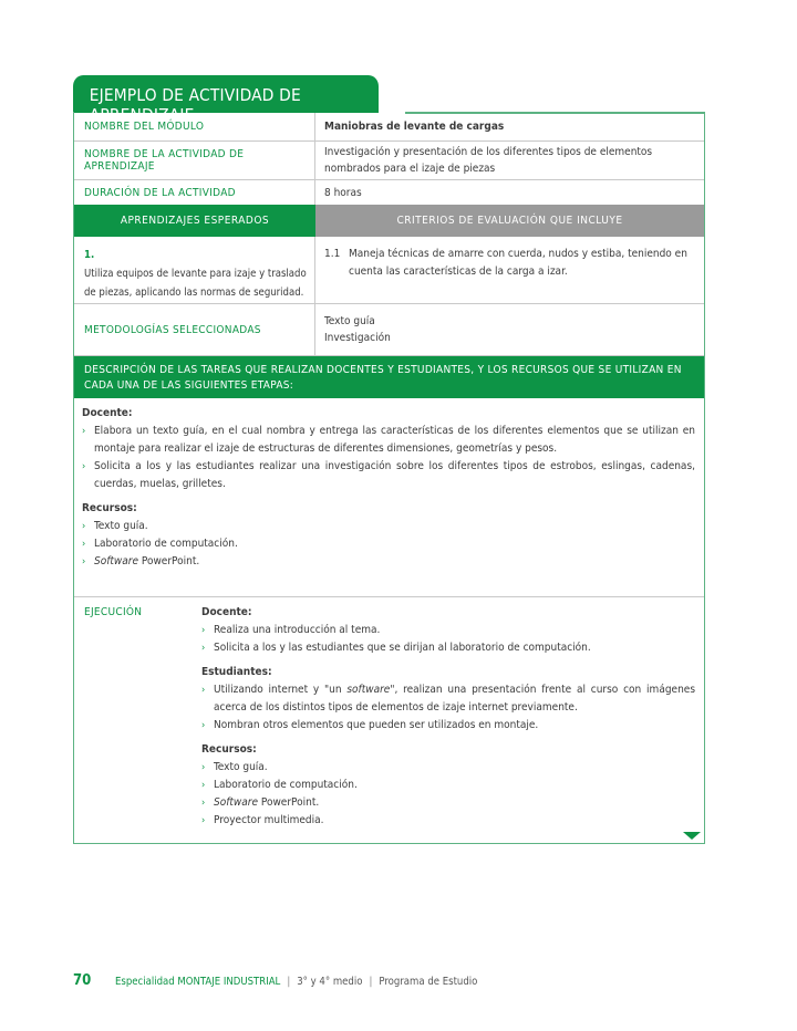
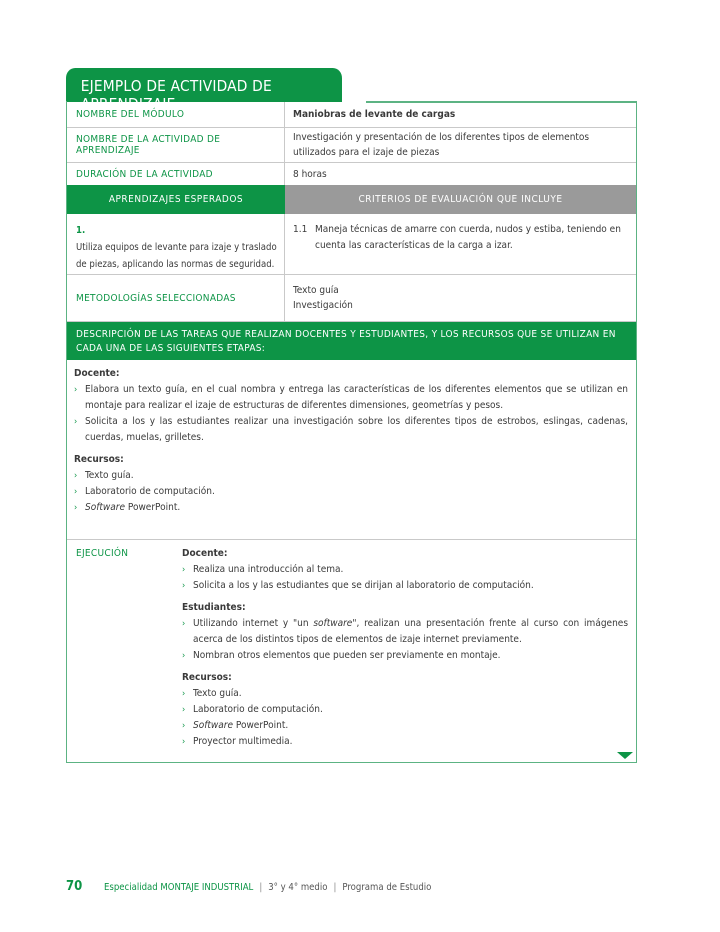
  EJEMPLO DE ACTIVIDAD DE APRENDIZAJE
  NOMBRE DEL MÓDULO
  Maniobras de levante de cargas
  NOMBRE DE LA ACTIVIDAD DE APRENDIZAJE
  Investigación y presentación de los diferentes tipos de elementos
- nombrados para el izaje de piezas
+ utilizados para el izaje de piezas
  DURACIÓN DE LA ACTIVIDAD
  8 horas
  APRENDIZAJES ESPERADOS
  CRITERIOS DE EVALUACIÓN QUE INCLUYE
  1.
  Utiliza equipos de levante para izaje y traslado
  de piezas, aplicando las normas de seguridad.
  1.1
  Maneja técnicas de amarre con cuerda, nudos y estiba, teniendo en cuenta las características de la carga a izar.
  METODOLOGÍAS SELECCIONADAS
  Texto guía
  Investigación
  DESCRIPCIÓN DE LAS TAREAS QUE REALIZAN DOCENTES Y ESTUDIANTES, Y LOS RECURSOS QUE SE UTILIZAN EN CADA UNA DE LAS SIGUIENTES ETAPAS:
  Docente:
  ›
  Elabora un texto guía, en el cual nombra y entrega las características de los diferentes elementos que se utilizan en montaje para realizar el izaje de estructuras de diferentes dimensiones, geometrías y pesos.
  ›
  Solicita a los y las estudiantes realizar una investigación sobre los diferentes tipos de estrobos, eslingas, cadenas, cuerdas, muelas, grilletes.
  Recursos:
  ›
  Texto guía.
  ›
  Laboratorio de computación.
  ›
  Software PowerPoint.
  EJECUCIÓN
  Docente:
  ›
  Realiza una introducción al tema.
  ›
  Solicita a los y las estudiantes que se dirijan al laboratorio de computación.
  Estudiantes:
  ›
  Utilizando internet y "un software", realizan una presentación frente al curso con imágenes acerca de los distintos tipos de elementos de izaje internet previamente.
  ›
- Nombran otros elementos que pueden ser utilizados en montaje.
+ Nombran otros elementos que pueden ser previamente en montaje.
  Recursos:
  ›
  Texto guía.
  ›
  Laboratorio de computación.
  ›
  Software PowerPoint.
  ›
  Proyector multimedia.
  70
  Especialidad MONTAJE INDUSTRIAL
  |
  3° y 4° medio
  |
  Programa de Estudio
